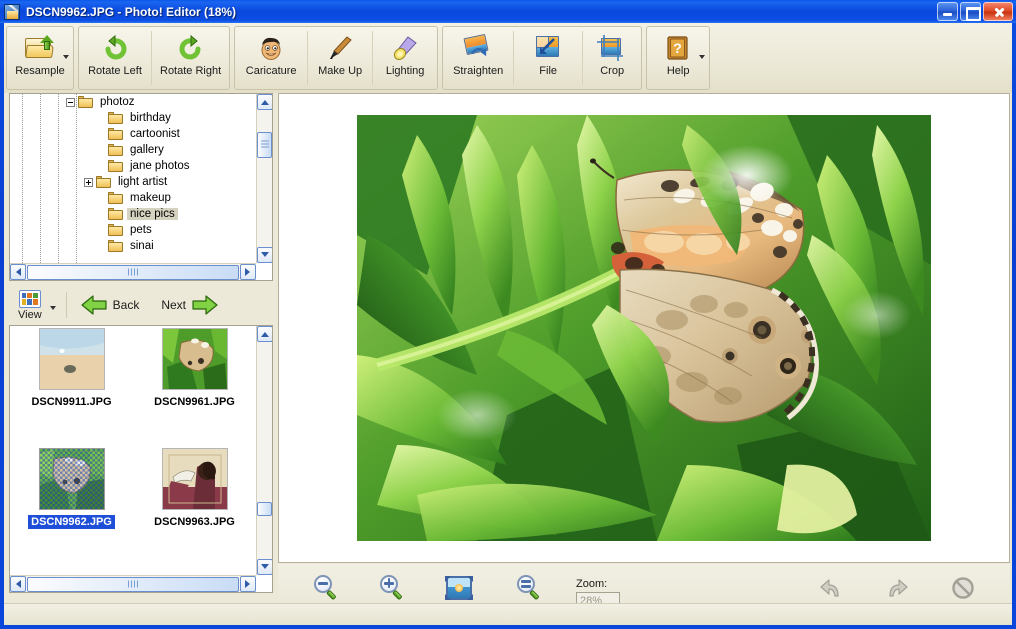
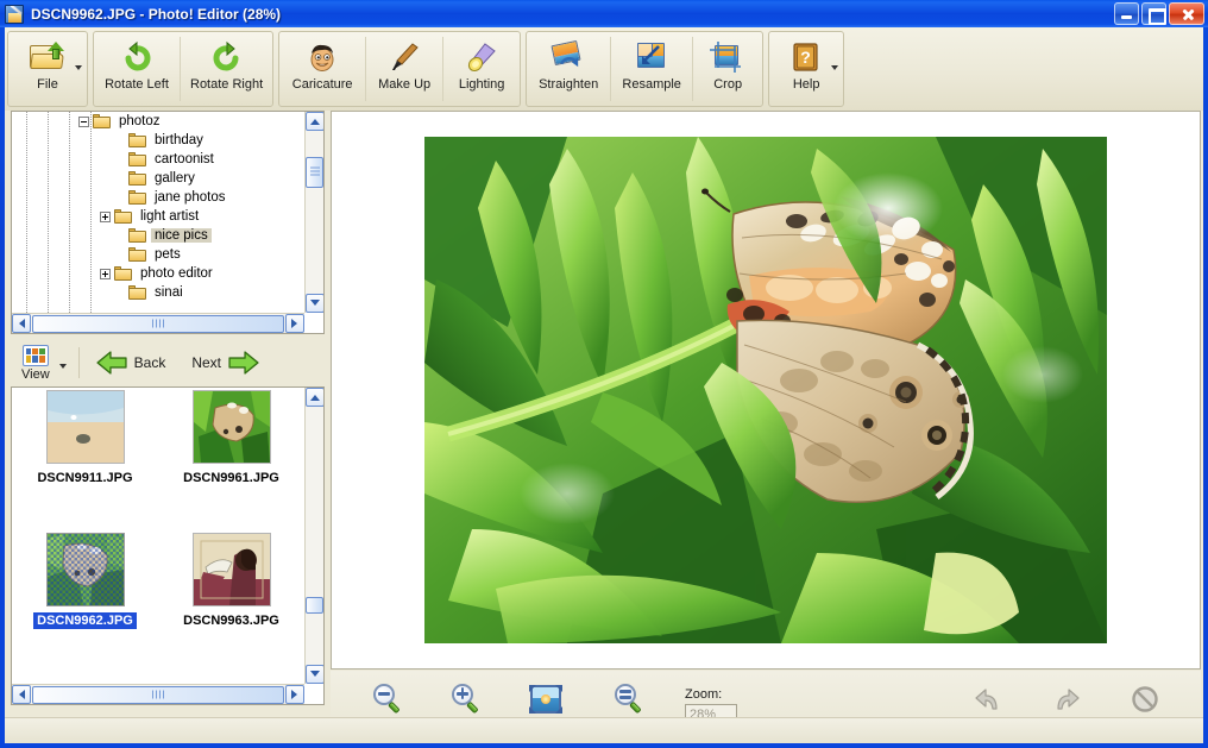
- DSCN9962.JPG - Photo! Editor (18%)
+ DSCN9962.JPG - Photo! Editor (28%)
- Resample
+ File
  Rotate Left
  Rotate Right
  Caricature
  Make Up
  Lighting
  Straighten
- File
+ Resample
  Crop
  ?
  Help
  photoz
  birthday
  cartoonist
  gallery
  jane photos
  light artist
- makeup
  nice pics
  pets
+ photo editor
  sinai
  View
  Back
  Next
  DSCN9911.JPG
  DSCN9961.JPG
  DSCN9962.JPG
  DSCN9963.JPG
  Zoom:
  28%
